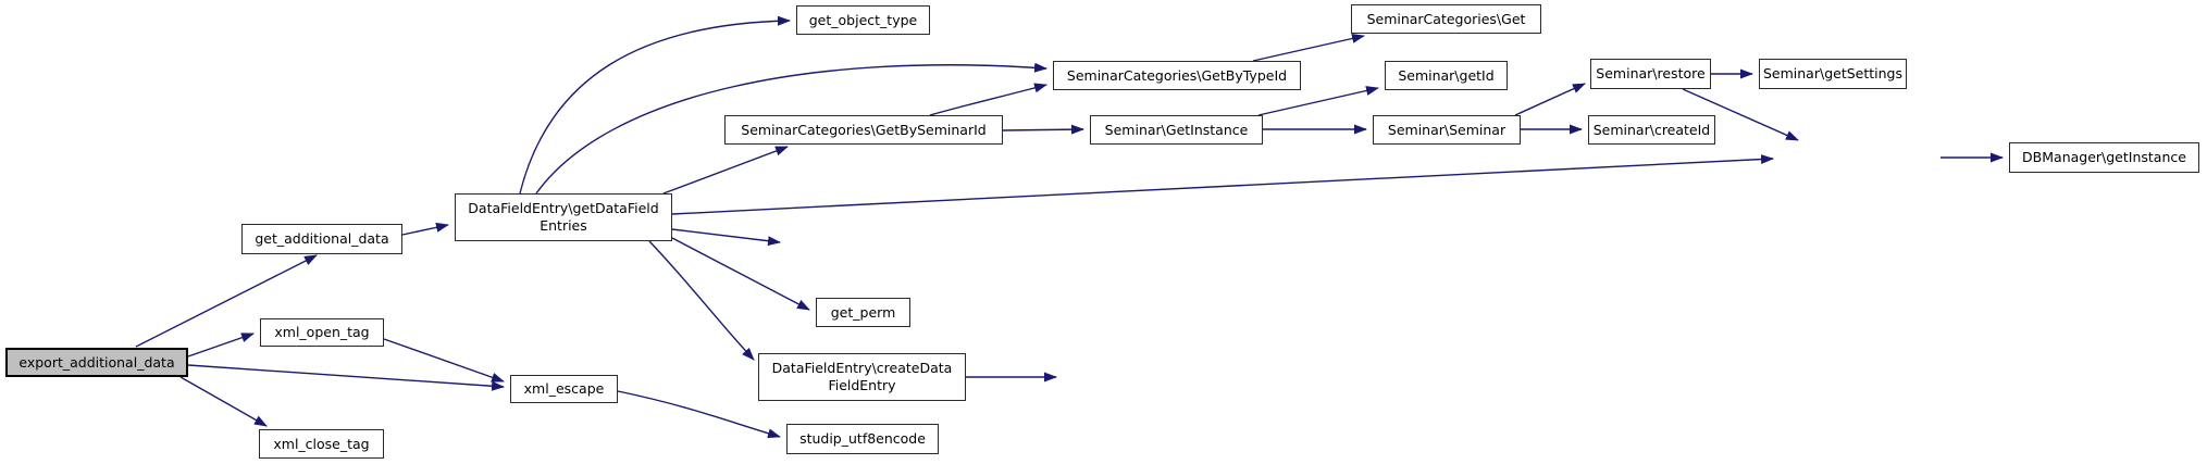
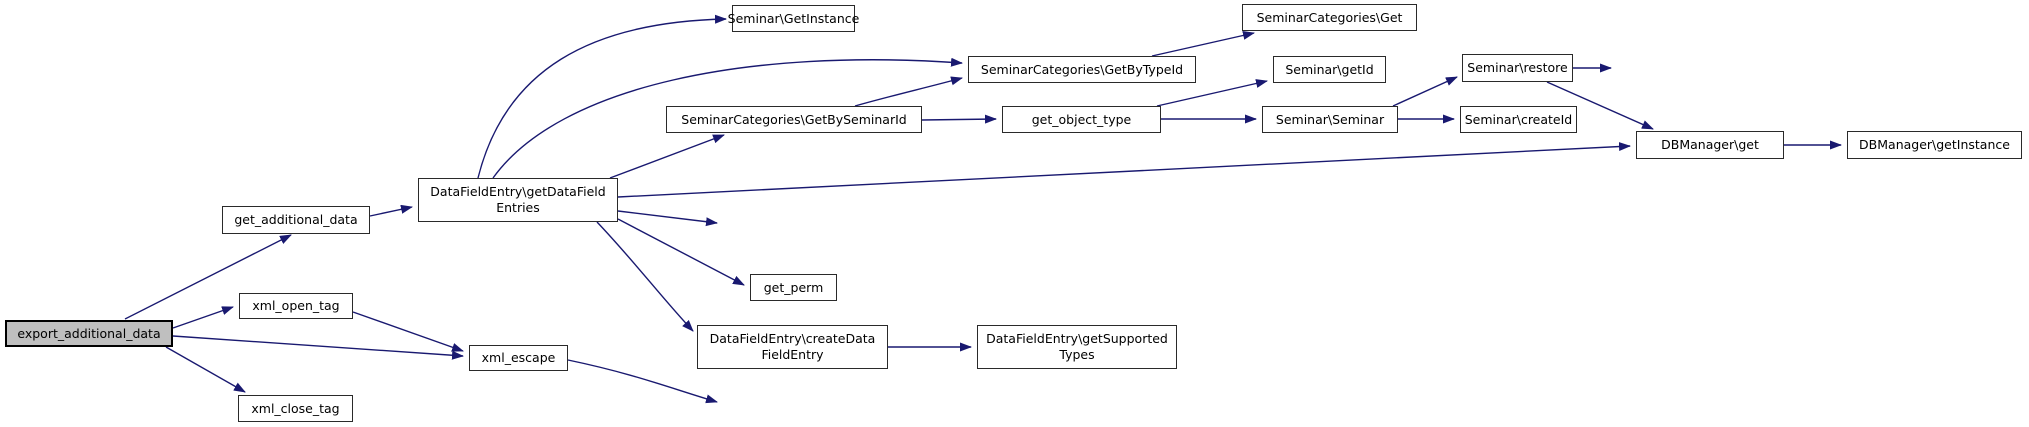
  export_additional_data
  get_additional_data
  DataFieldEntry\getDataField
  Entries
- get_object_type
+ Seminar\GetInstance
  SeminarCategories\GetByTypeId
  SeminarCategories\GetBySeminarId
  SeminarCategories\Get
  Seminar\getId
- Seminar\GetInstance
+ get_object_type
  Seminar\Seminar
  Seminar\restore
- Seminar\getSettings
  Seminar\createId
+ DBManager\get
  DBManager\getInstance
  get_perm
  DataFieldEntry\createData
  FieldEntry
+ DataFieldEntry\getSupported
+ Types
  xml_open_tag
  xml_escape
  xml_close_tag
- studip_utf8encode
